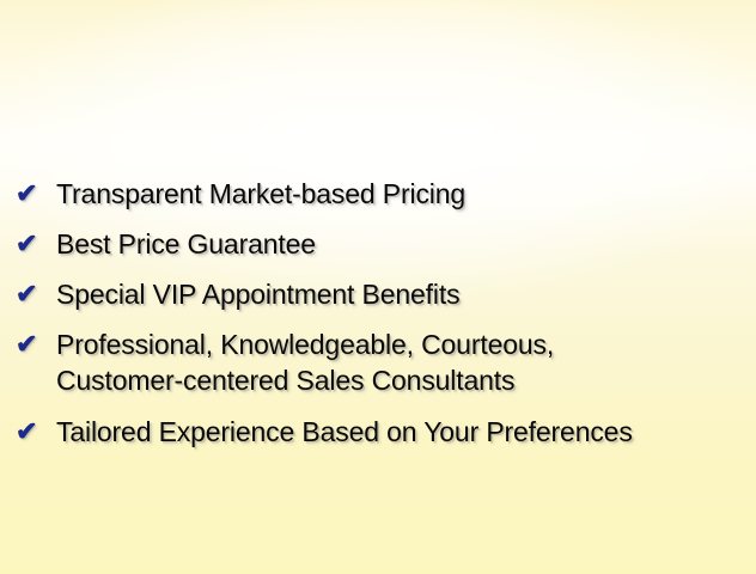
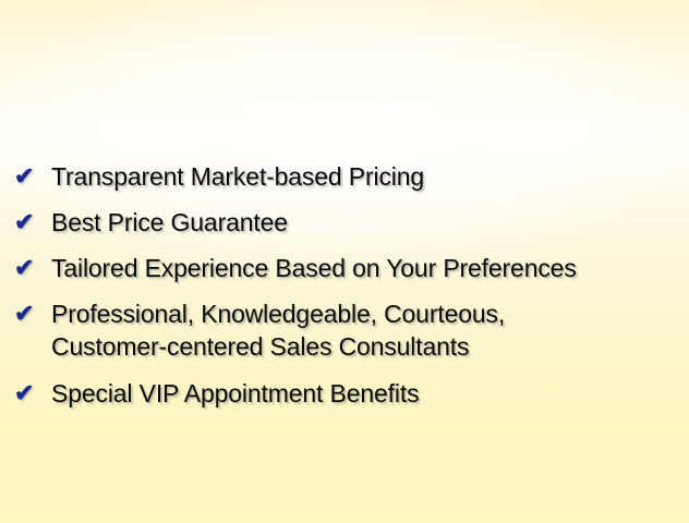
  ✔
  Transparent Market-based Pricing
  ✔
  Best Price Guarantee
  ✔
- Special VIP Appointment Benefits
+ Tailored Experience Based on Your Preferences
  ✔
  Professional, Knowledgeable, Courteous,
  Customer-centered Sales Consultants
  ✔
- Tailored Experience Based on Your Preferences
+ Special VIP Appointment Benefits
